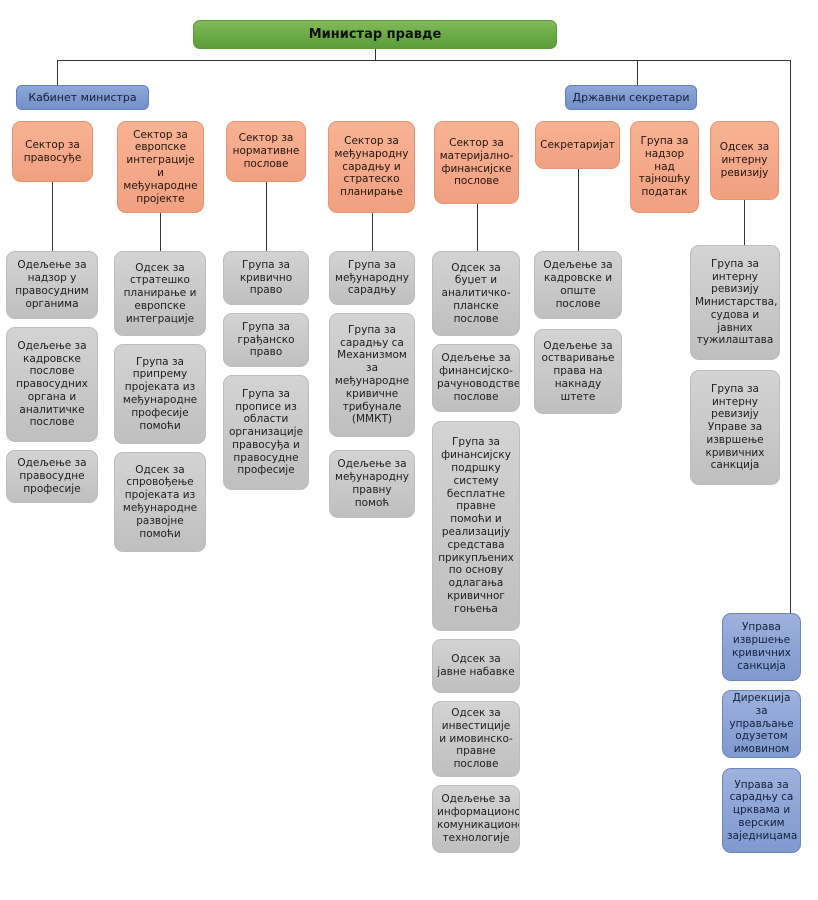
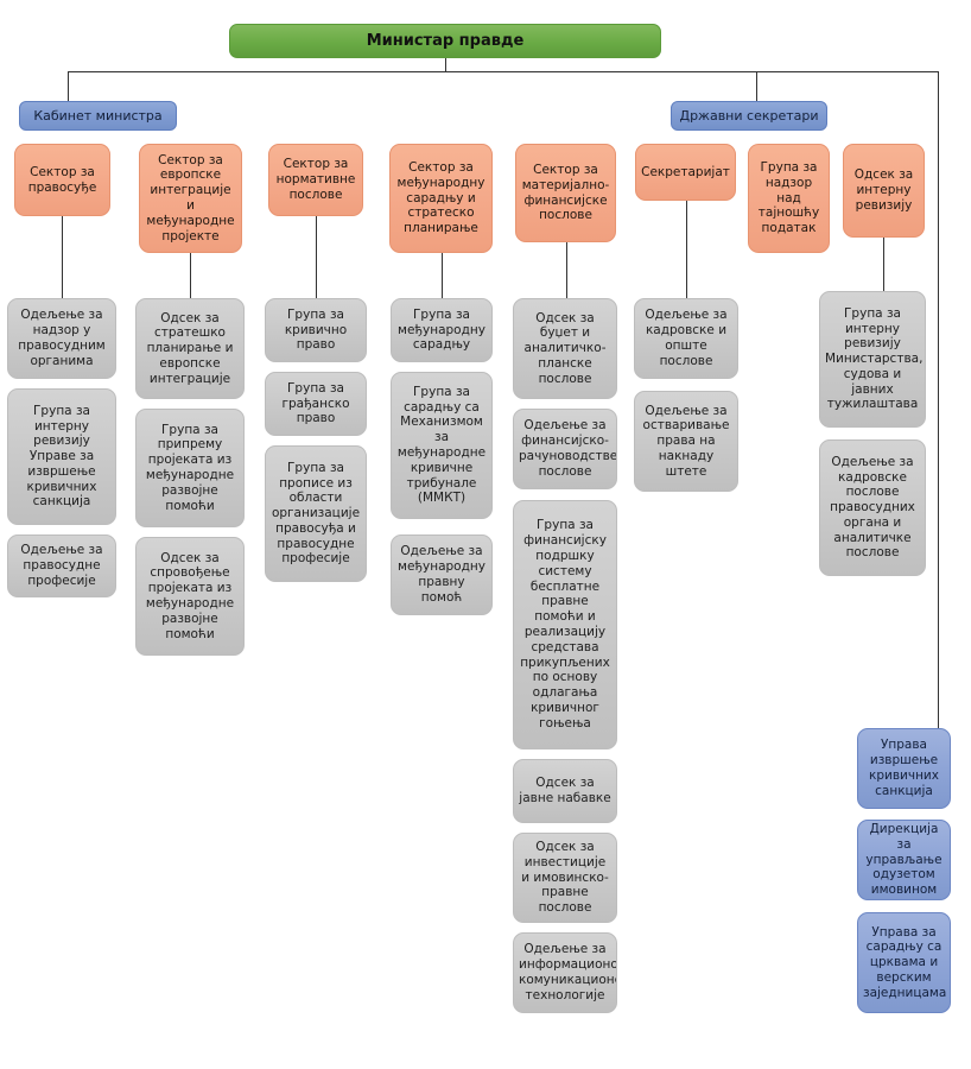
  Министар правде
  Кабинет министра
  Државни секретари
  Сектор за правосуђе
  Сектор за европске интеграције и међународне пројекте
  Сектор за нормативне послове
  Сектор за међународну сарадњу и стратеско планирање
  Сектор за материјално-финансијске послове
  Секретаријат
  Група за надзор над тајношћу податак
  Одсек за интерну ревизију
  Одељење за надзор у правосудним органима
- Одељење за кадровске послове правосудних органа и аналитичке послове
+ Група за интерну ревизију Управе за извршење кривичних санкција
  Одељење за правосудне професије
  Одсек за стратешко планирање и европске интеграције
- Група за припрему пројеката из међународне професије помоћи
+ Група за припрему пројеката из међународне развојне помоћи
  Одсек за спровођење пројеката из међународне развојне помоћи
  Група за кривично право
  Група за грађанско право
  Група за прописе из области организације правосуђа и правосудне професије
  Група за међународну сарадњу
  Група за сарадњу са Механизмом за међународне кривичне трибунале (ММКТ)
  Одељење за међународну правну помоћ
  Одсек за буџет и аналитичко-планске послове
  Одељење за финансијско-рачуноводстве послове
  Група за финансијску подршку систему бесплатне правне помоћи и реализацију средстава прикупљених по основу одлагања кривичног гоњења
  Одсек за јавне набавке
  Одсек за инвестиције и имовинско-правне послове
  Одељење за информационокомуникацион технологије
  Одељење за кадровске и опште послове
  Одељење за остваривање права на накнаду штете
  Група за интерну ревизију Министарства, судова и јавних тужилаштава
- Група за интерну ревизију Управе за извршење кривичних санкција
+ Одељење за кадровске послове правосудних органа и аналитичке послове
  Управа извршење кривичних санкција
  Дирекција за управљање одузетом имовином
  Управа за сарадњу са црквама и верским заједницама
